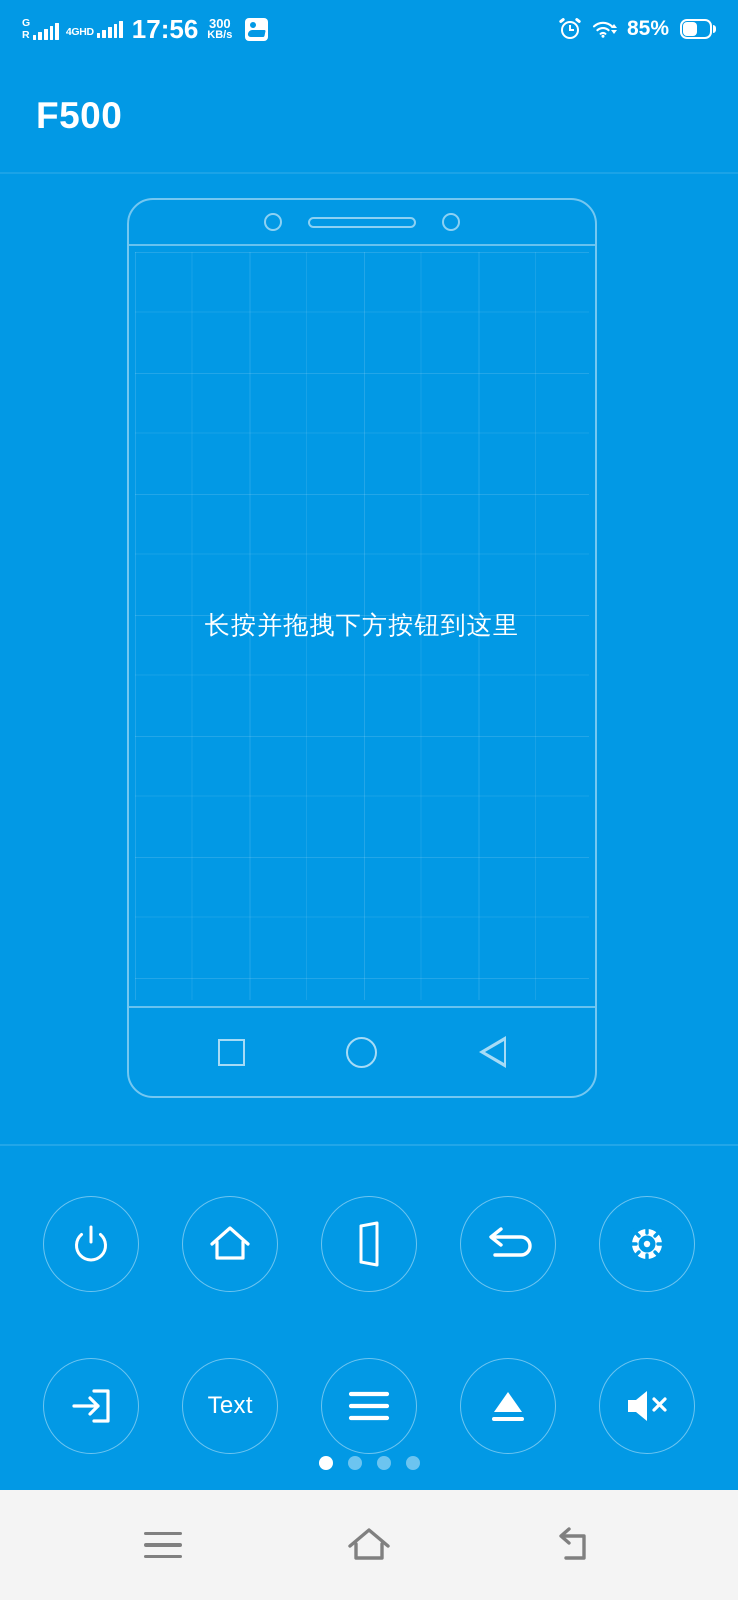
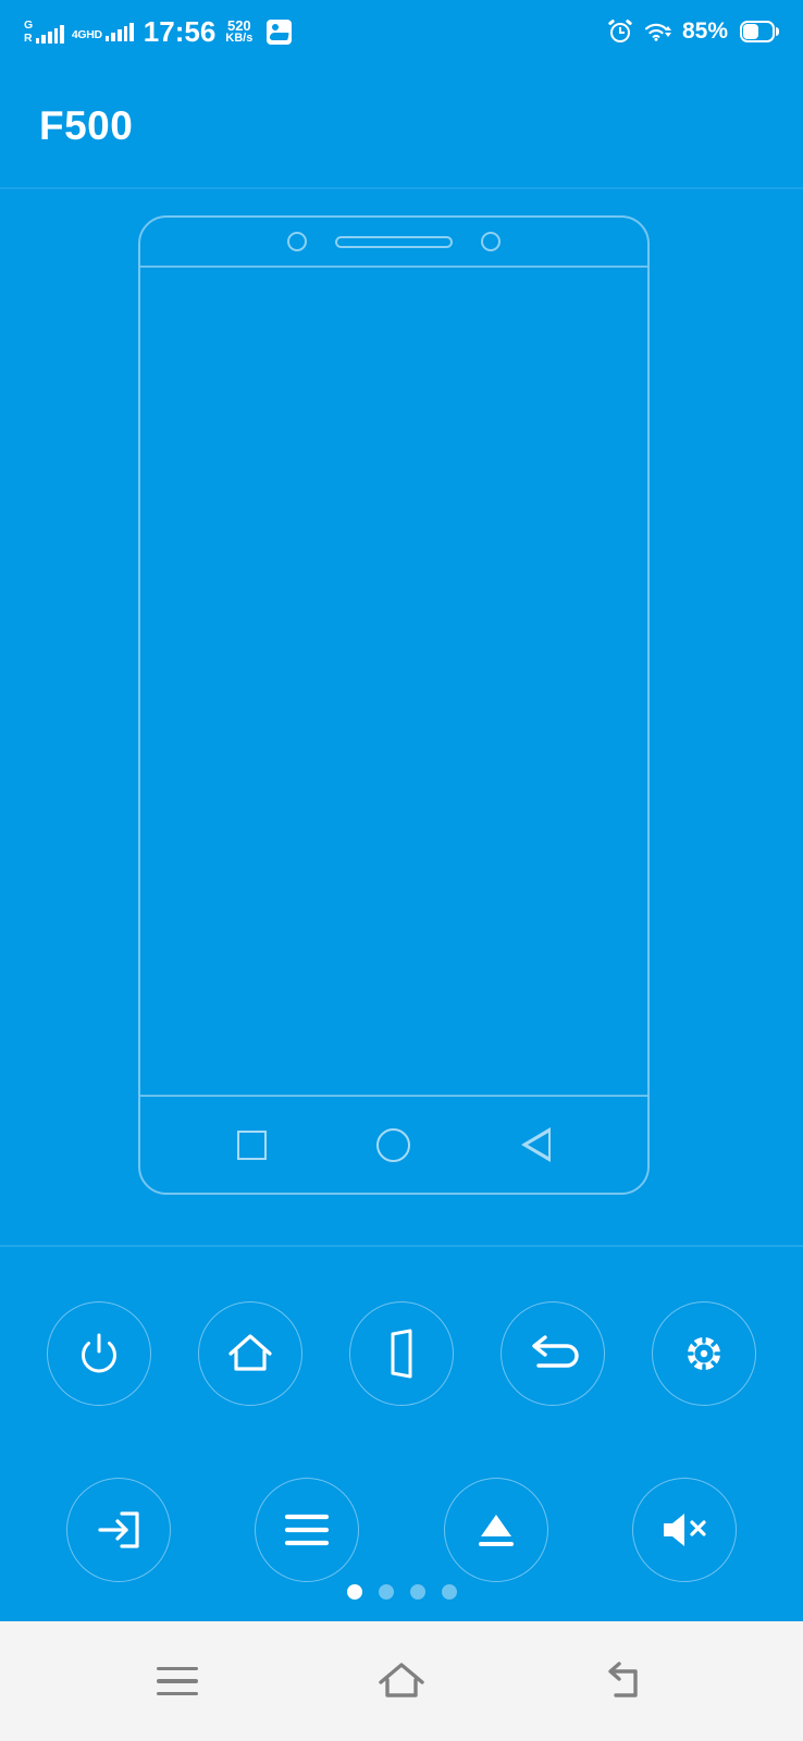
  G
  R
  4GHD
  17:56
- 300
+ 520
  KB/s
  85%
  F500
- 长按并拖拽下方按钮到这里
- Text
